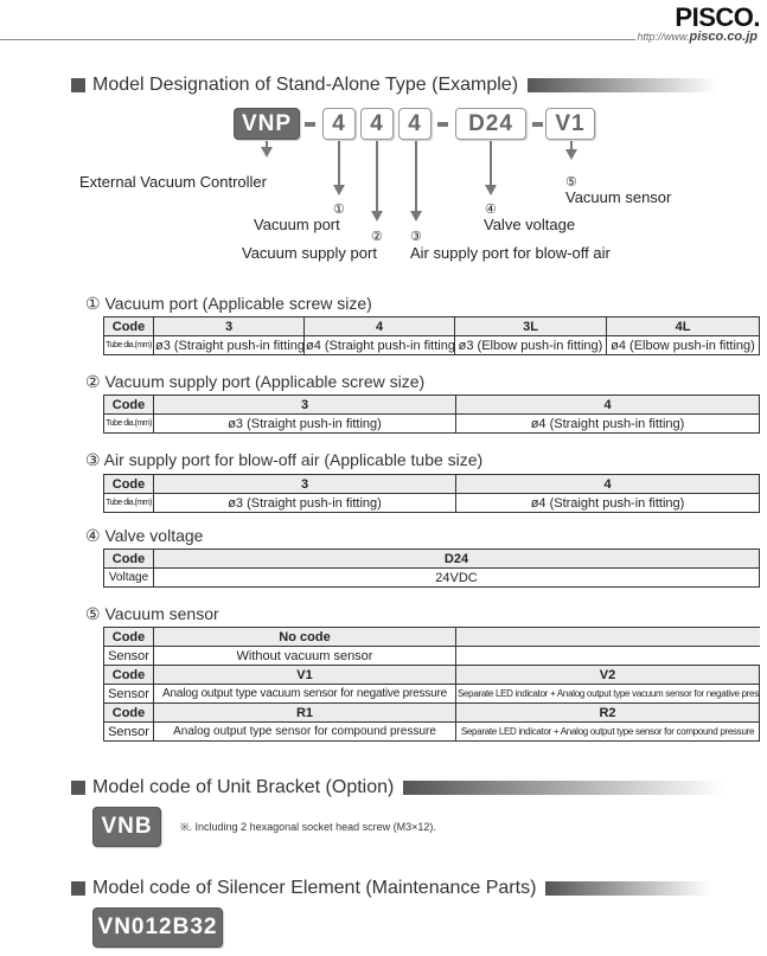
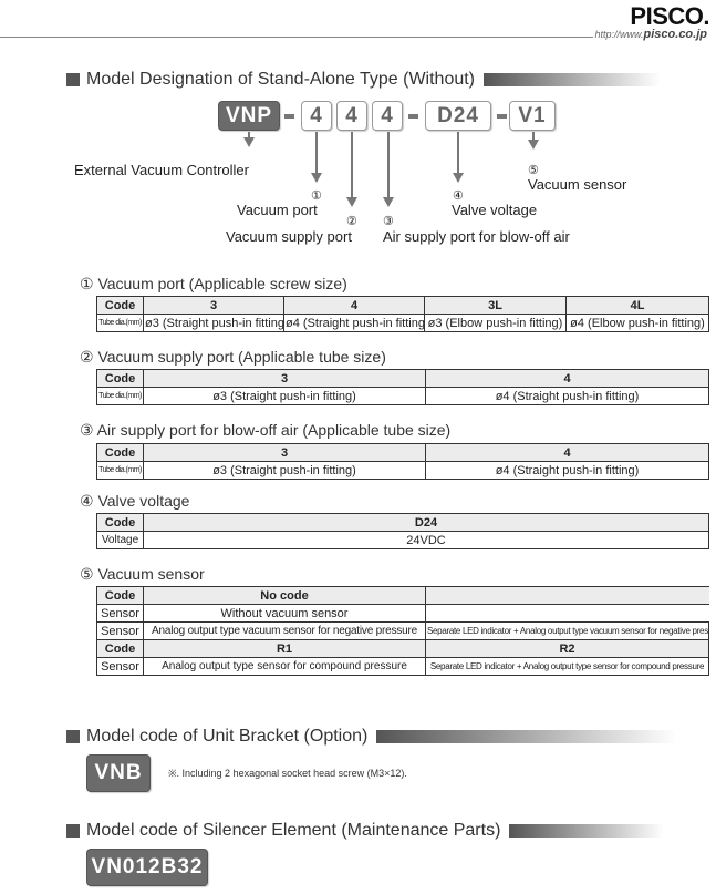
  PISCO.
  http://www.pisco.co.jp
- Model Designation of Stand-Alone Type (Example)
+ Model Designation of Stand-Alone Type (Without)
  VNP
  4
  4
  4
  D24
  V1
  External Vacuum Controller
  ①
  Vacuum port
  ②
  Vacuum supply port
  ③
  Air supply port for blow-off air
  ④
  Valve voltage
  ⑤
  Vacuum sensor
  ① Vacuum port (Applicable screw size)
  Code	3	4	3L	4L
  	ø3 (Straight push-in fitting	ø4 (Straight push-in fitting	ø3 (Elbow push-in fitting)	ø4 (Elbow push-in fitting)
- ② Vacuum supply port (Applicable screw size)
+ ② Vacuum supply port (Applicable tube size)
  Code	3	4
  	ø3 (Straight push-in fitting)	ø4 (Straight push-in fitting)
  ③ Air supply port for blow-off air (Applicable tube size)
  Code	3	4
  	ø3 (Straight push-in fitting)	ø4 (Straight push-in fitting)
  ④ Valve voltage
  Code	D24
  Voltage	24VDC
  ⑤ Vacuum sensor
  Code	No code
  Sensor	Without vacuum sensor
- Code	V1	V2
  Sensor	Analog output type vacuum sensor for negative pressure	Separate LED indicator + Analog output type vacuum sensor for negative pres
  Code	R1	R2
  Sensor	Analog output type sensor for compound pressure	Separate LED indicator + Analog output type sensor for compound pressure
  Model code of Unit Bracket (Option)
  VNB
  ※. Including 2 hexagonal socket head screw (M3×12).
  Model code of Silencer Element (Maintenance Parts)
  VN012B32
